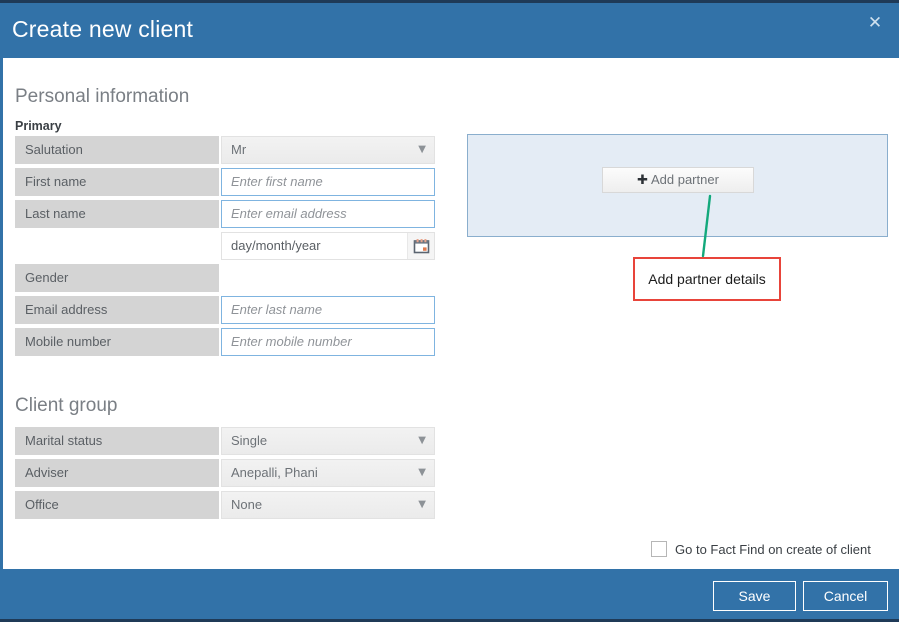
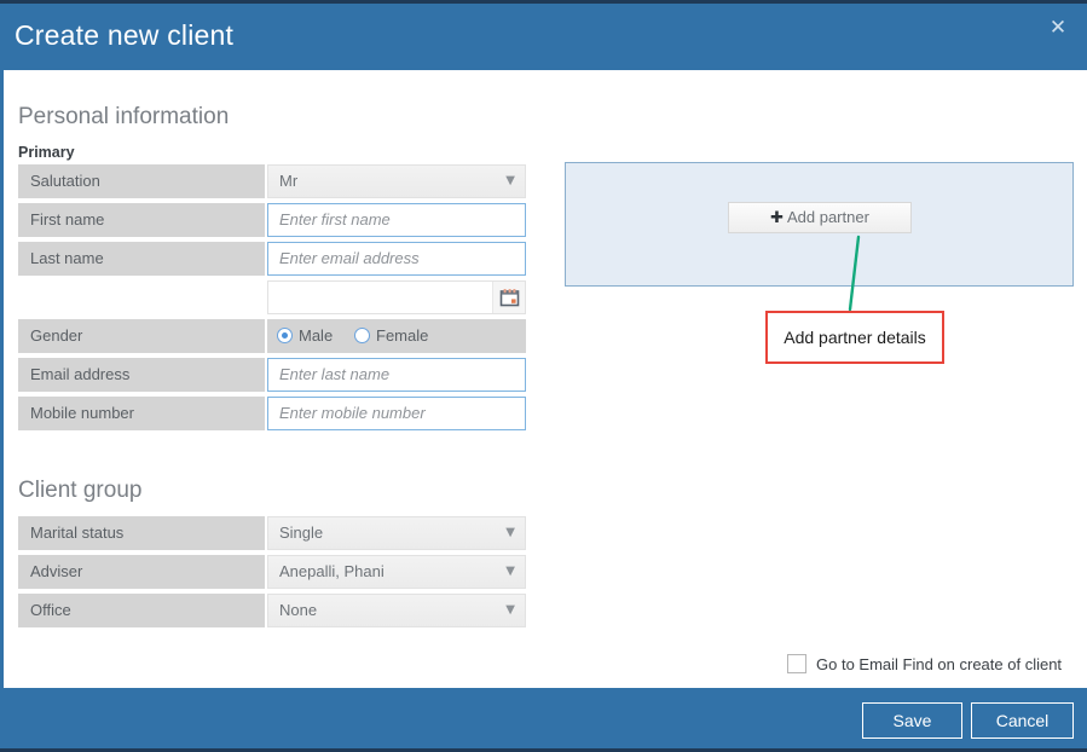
  Create new client
  ✕
  Personal information
  Primary
  Salutation
  Mr
  ▼
  First name
  Enter first name
  Last name
  Enter email address
- day/month/year
  Gender
+ Male
+ Female
  Email address
  Enter last name
  Mobile number
  Enter mobile number
  Client group
  Marital status
  Single
  ▼
  Adviser
  Anepalli, Phani
  ▼
  Office
  None
  ▼
  ✚ Add partner
  Add partner details
- Go to Fact Find on create of client
+ Go to Email Find on create of client
  Save
  Cancel
